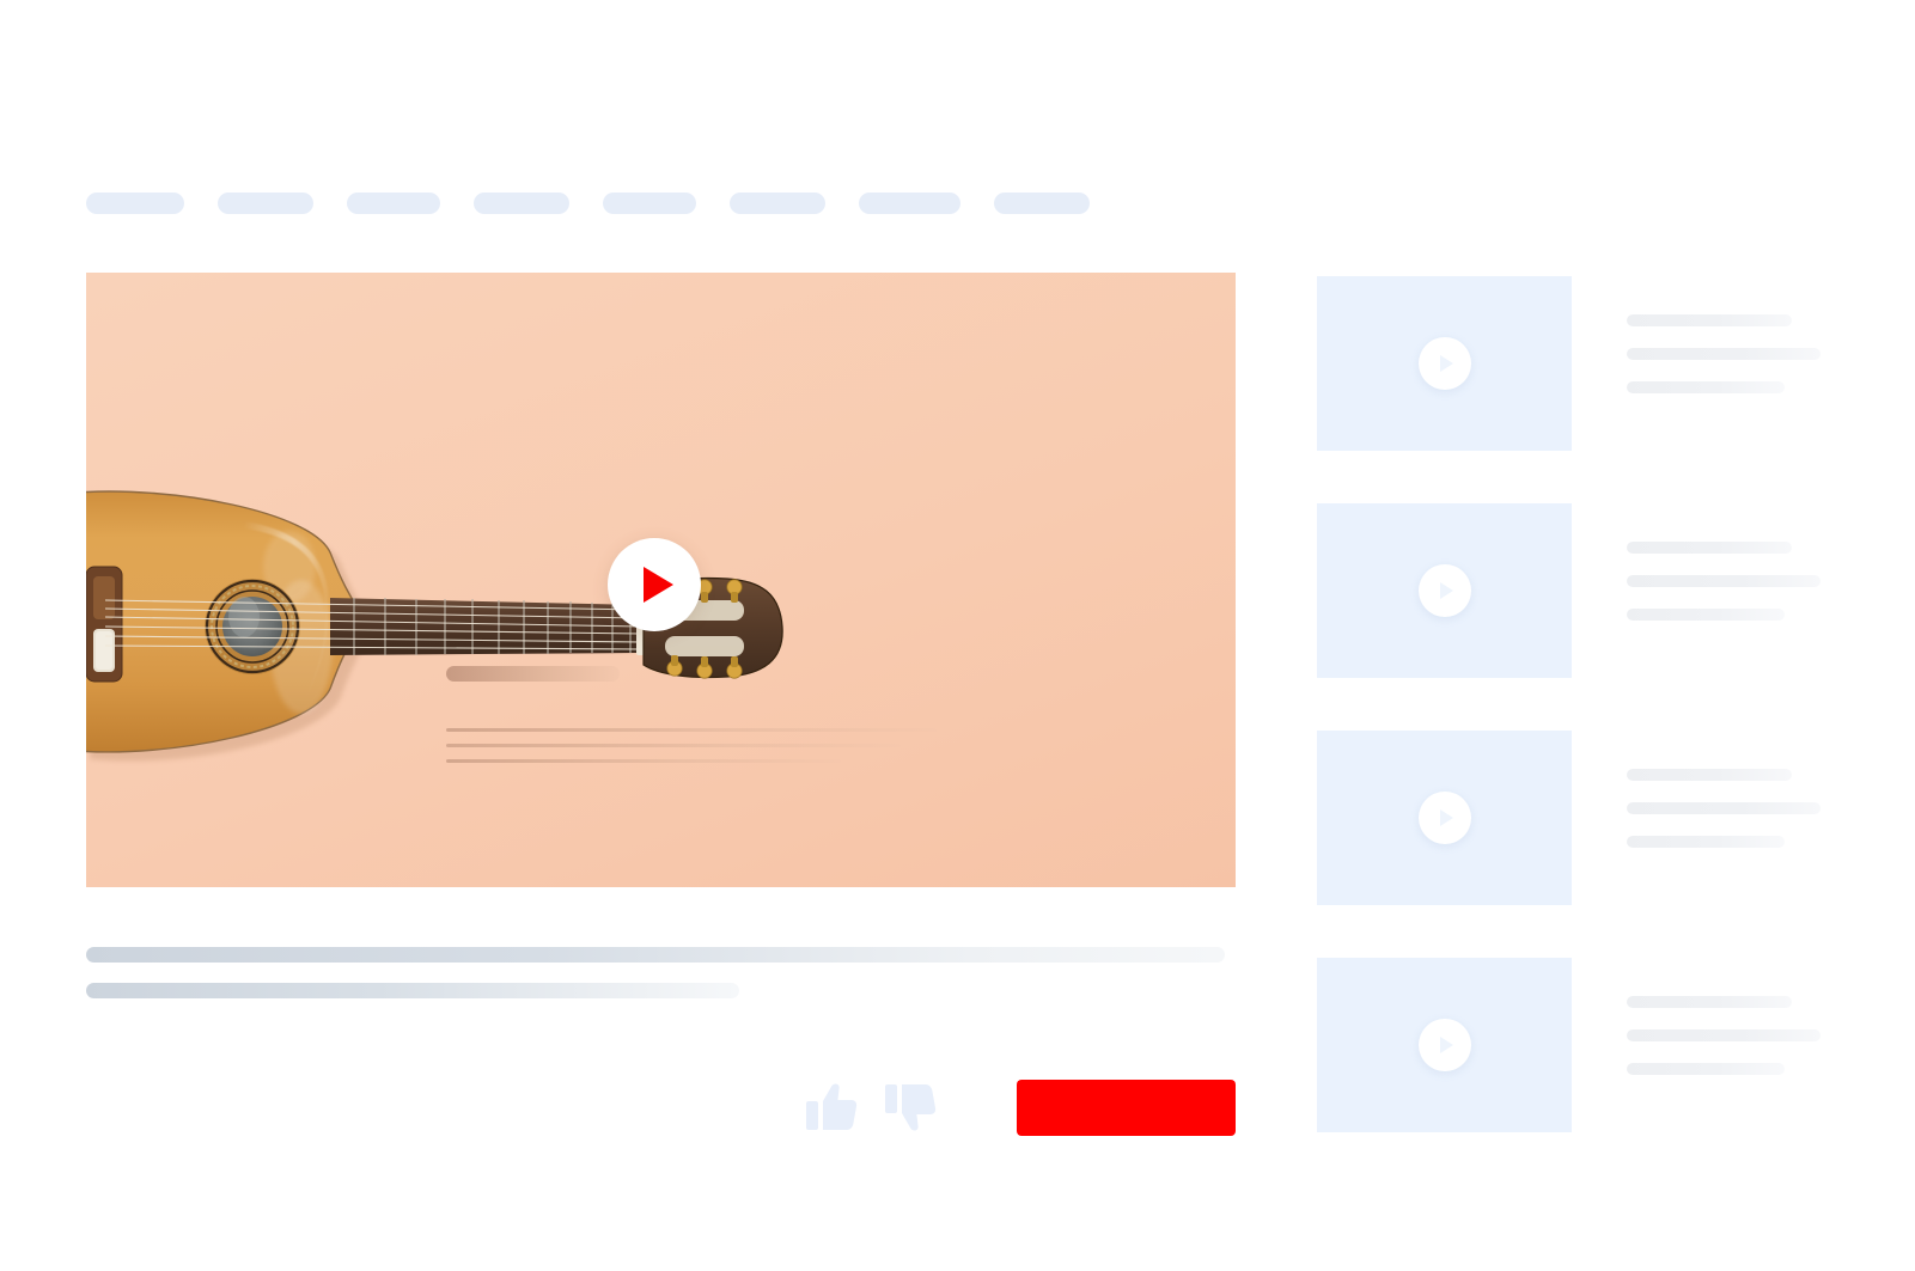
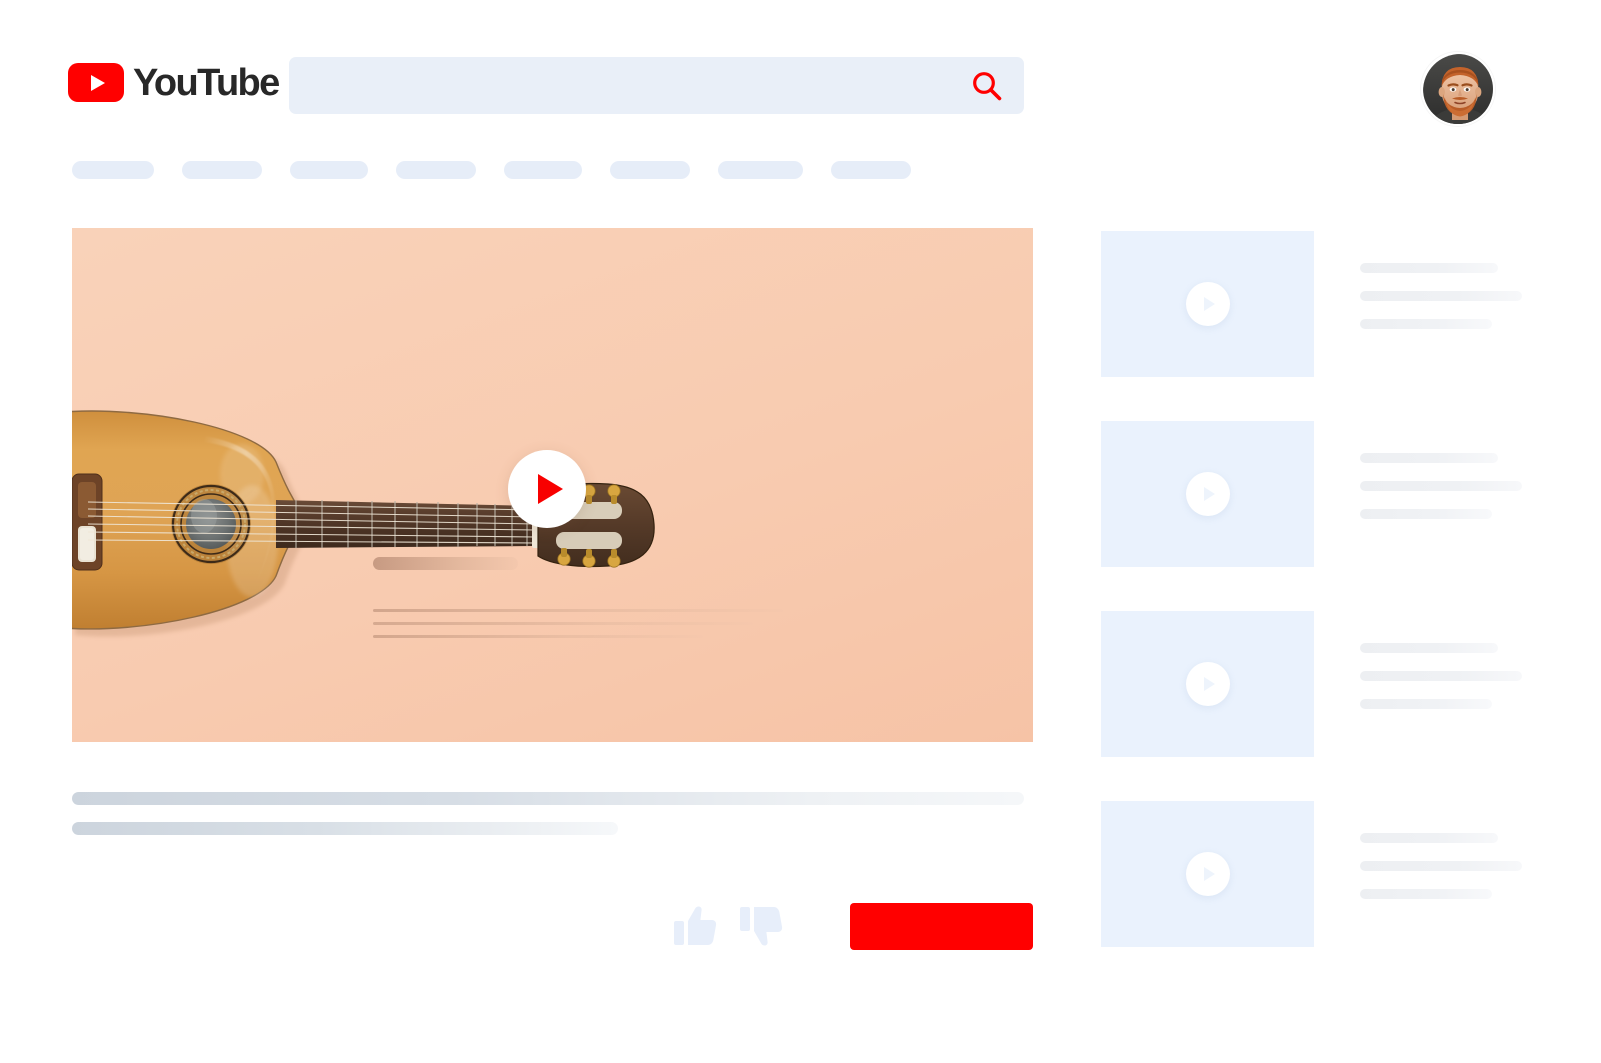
+ YouTube
